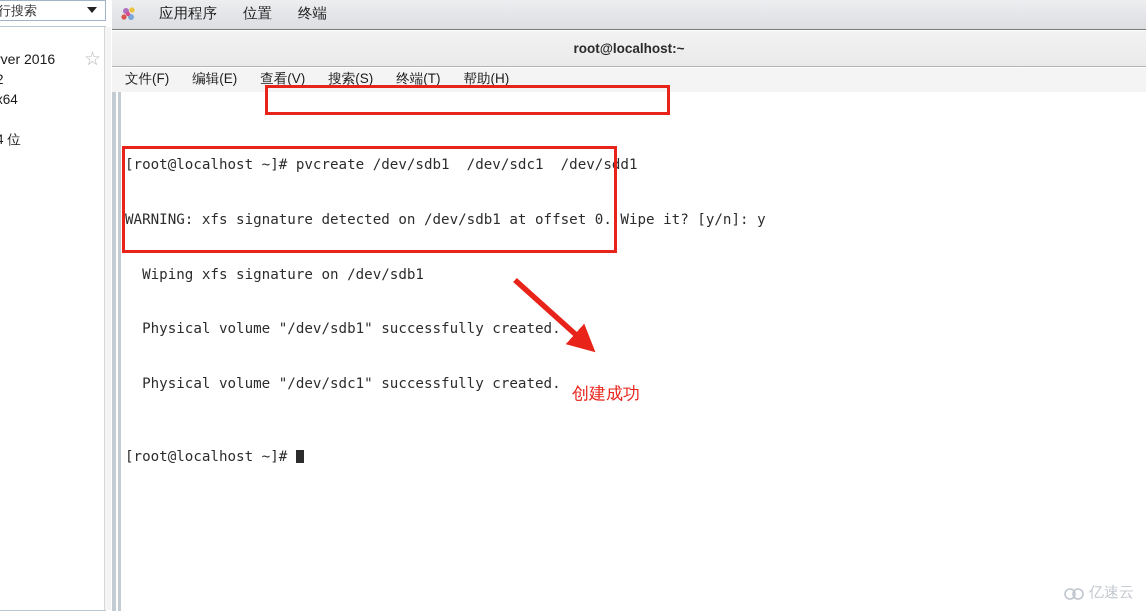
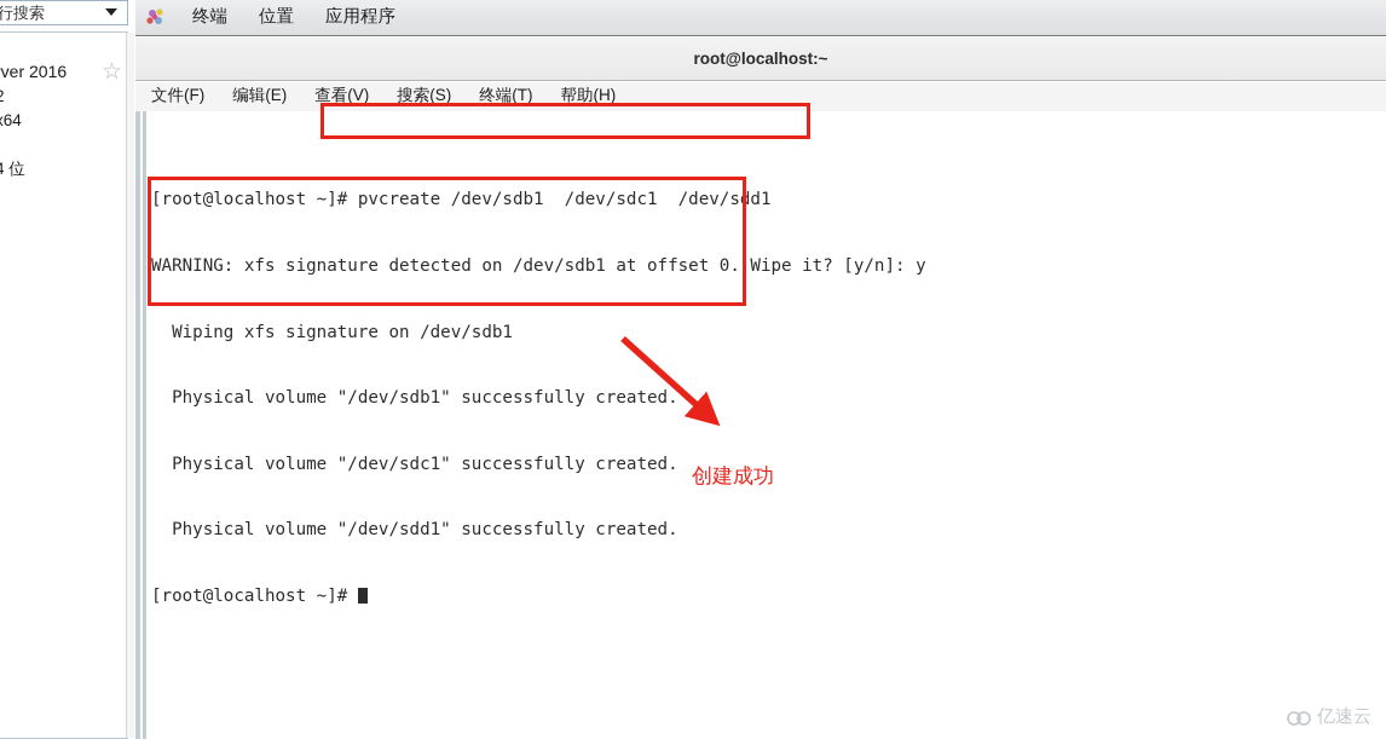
  行搜索
  ver 2016
  ☆
- 应用程序
+ 终端
  位置
- 终端
+ 应用程序
  root@localhost:~
  文件(F)
  编辑(E)
  查看(V)
  搜索(S)
  终端(T)
  帮助(H)
  [root@localhost ~]# pvcreate /dev/sdb1 /dev/sdc1 /dev/sdd1
  WARNING: xfs signature detected on /dev/sdb1 at offset 0. Wipe it? [y/n]: y
  Wiping xfs signature on /dev/sdb1
  Physical volume "/dev/sdb1" successfully created.
  Physical volume "/dev/sdc1" successfully created.
+ Physical volume "/dev/sdd1" successfully created.
  [root@localhost ~]#
  创建成功
  亿速云
